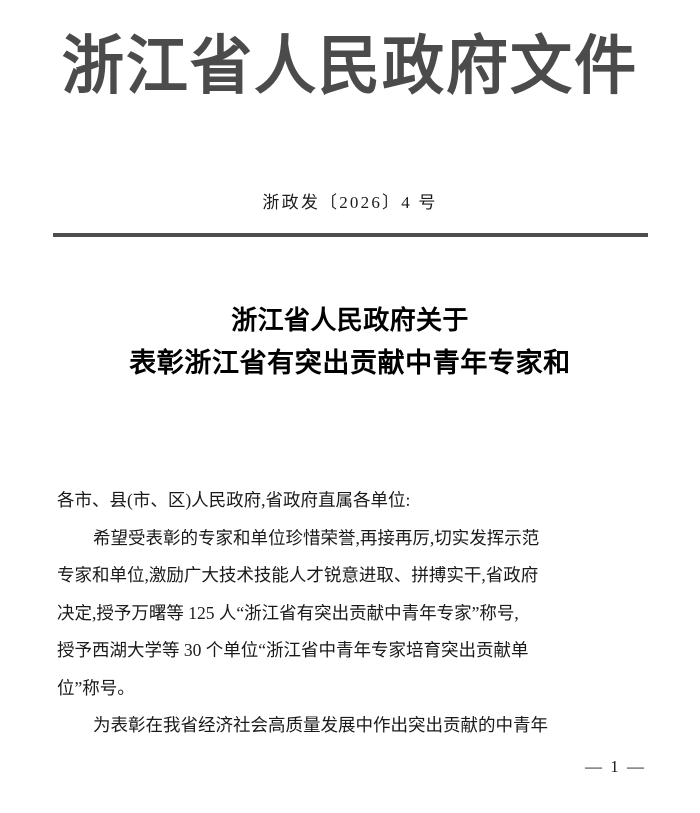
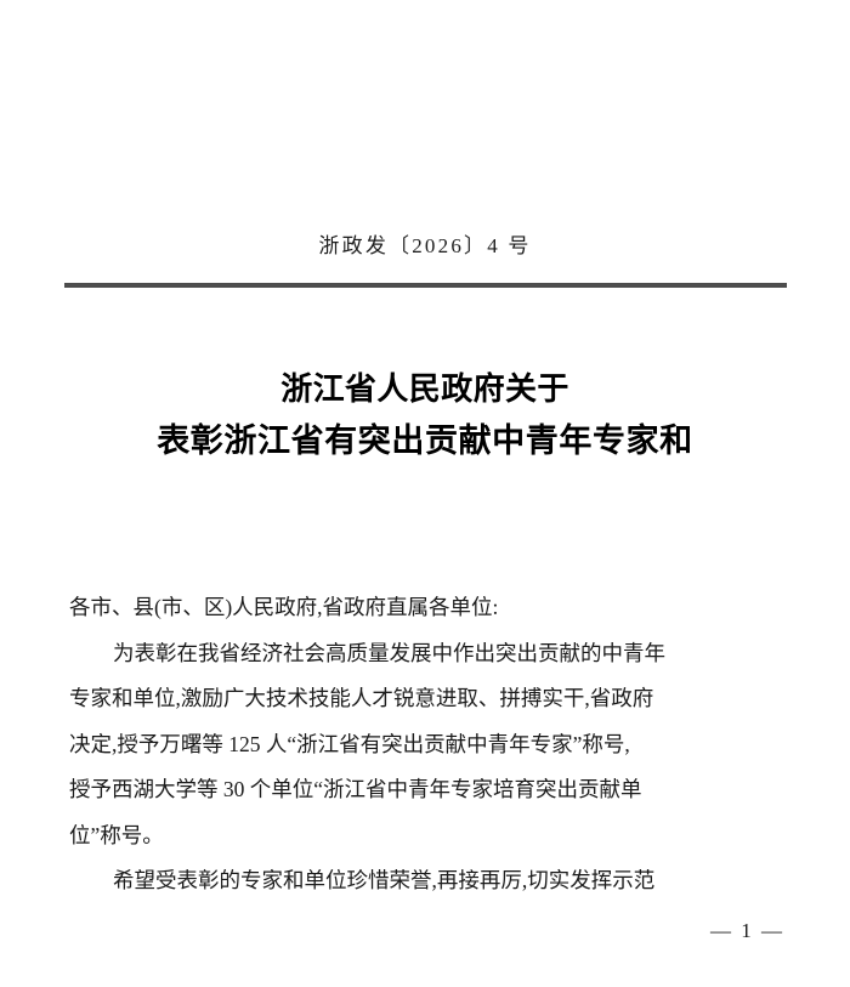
- 浙江省人民政府文件
  浙政发〔2026〕4 号
  浙江省人民政府关于
  表彰浙江省有突出贡献中青年专家和
  各市、县(市、区)人民政府,省政府直属各单位:
- 希望受表彰的专家和单位珍惜荣誉,再接再厉,切实发挥示范
+ 为表彰在我省经济社会高质量发展中作出突出贡献的中青年
  专家和单位,激励广大技术技能人才锐意进取、拼搏实干,省政府
  决定,授予万曙等 125 人“浙江省有突出贡献中青年专家”称号,
  授予西湖大学等 30 个单位“浙江省中青年专家培育突出贡献单
  位”称号。
- 为表彰在我省经济社会高质量发展中作出突出贡献的中青年
+ 希望受表彰的专家和单位珍惜荣誉,再接再厉,切实发挥示范
  — 1 —
